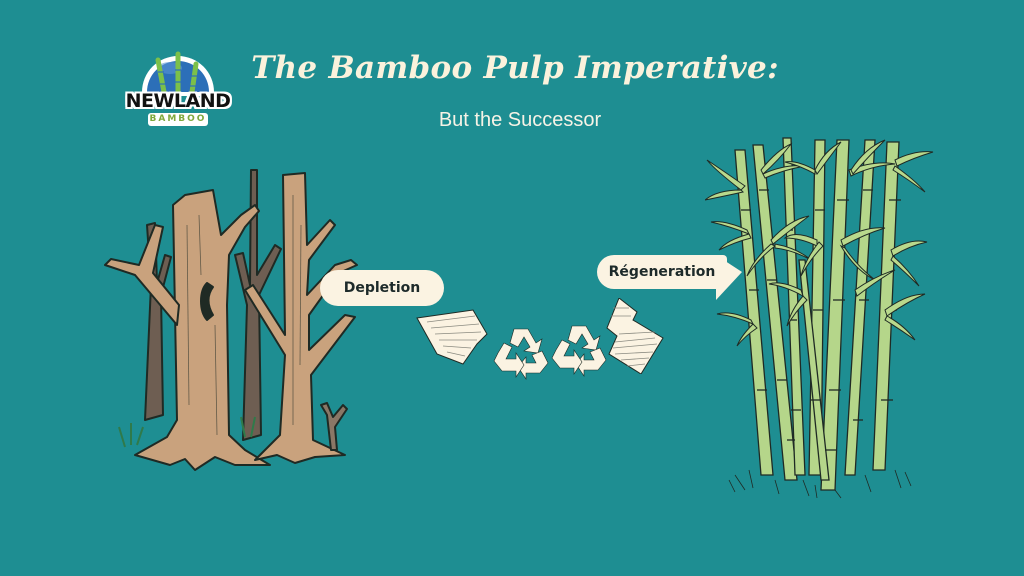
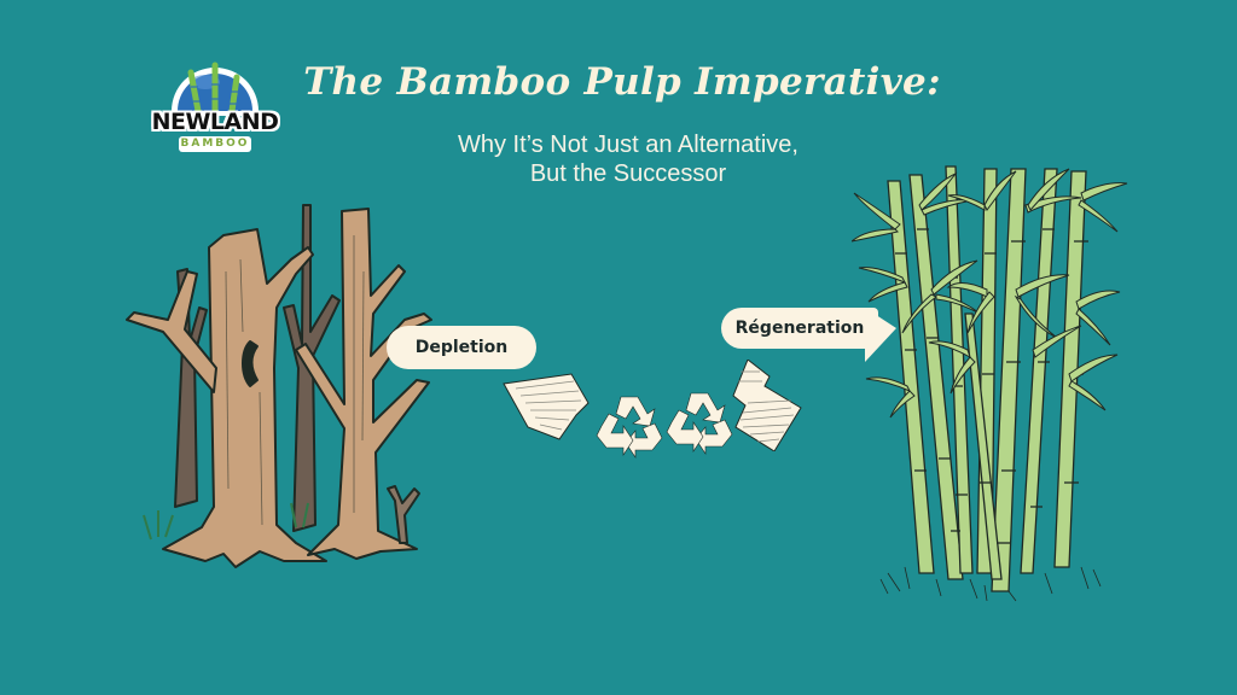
  NEWLAND
  BAMBOO
  The Bamboo Pulp Imperative:
+ Why It’s Not Just an Alternative,
  But the Successor
  Depletion
  Régeneration
